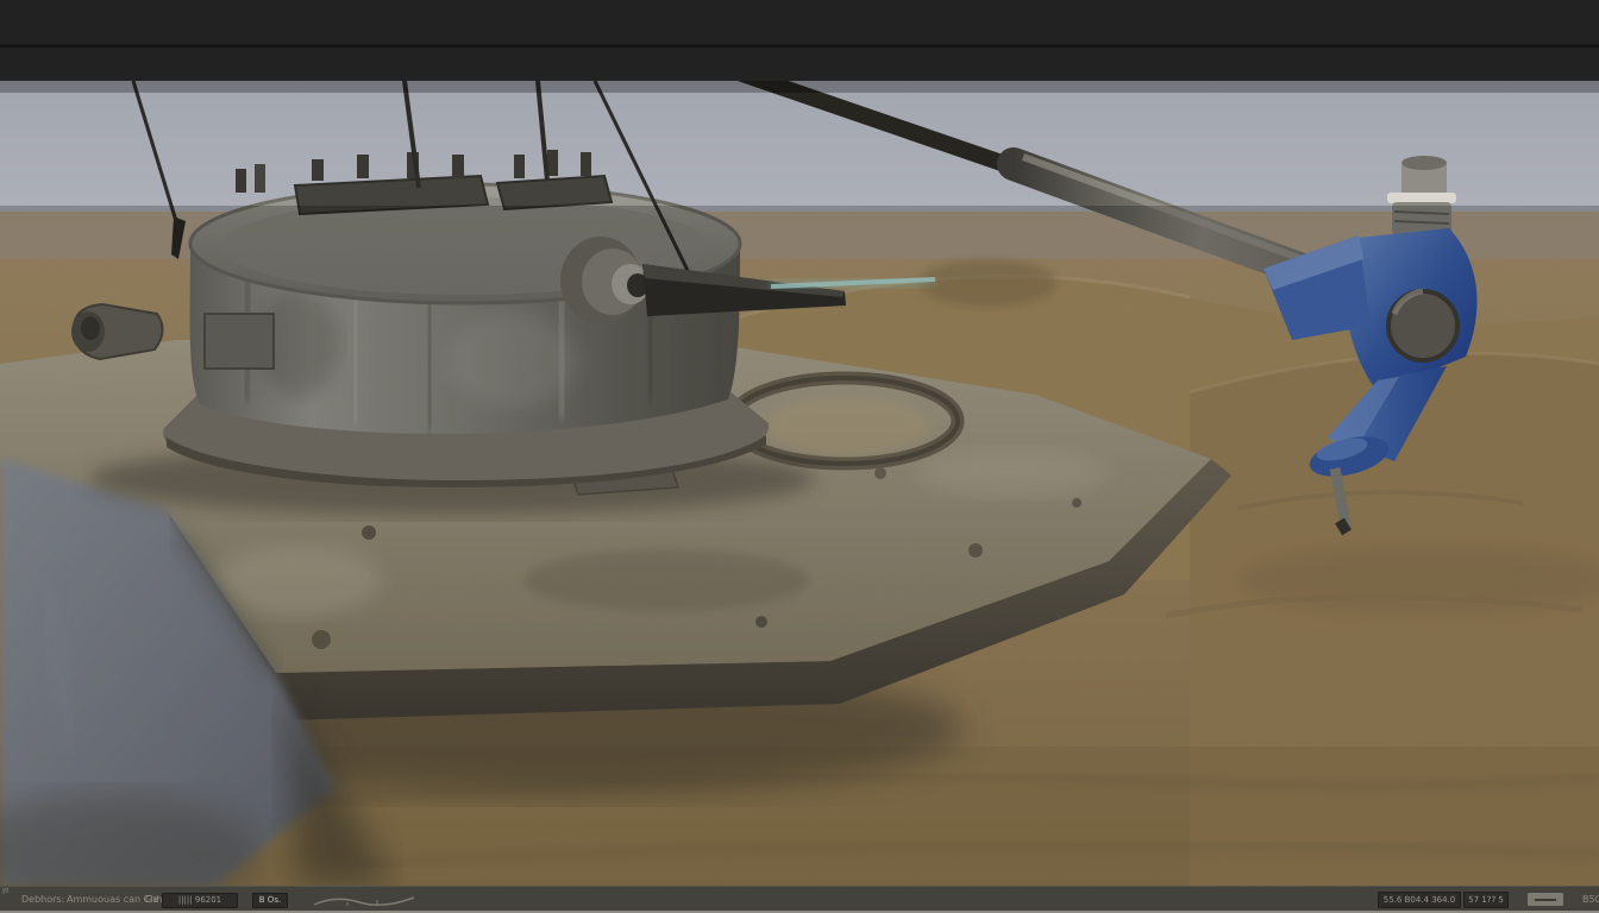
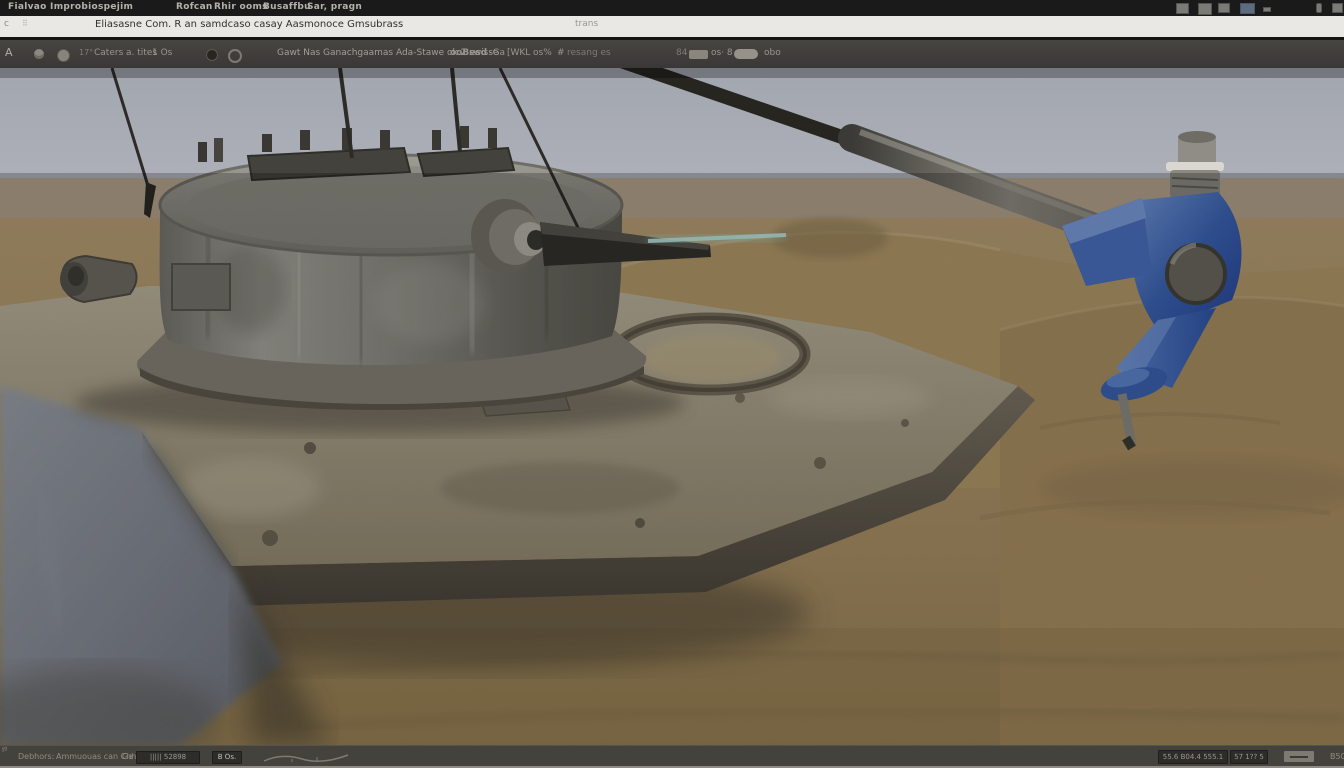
+ Fialvao Improbiospejim
+ Rofcan
+ Rhir ooms
+ Busaffbu
+ Sar, pragn
+ c
+ ⠿
+ Eliasasne Com. R an samdcaso casay Aasmonoce Gmsubrass
+ trans
+ A
+ 17°
+ Caters
+ a. tites
+ 1 Os
+ Gawt Nas Ganachgaamas Ada-Stawe ok 2 swisse
+ ooBesd
+ -Ga
+ [WKL
+ os%
+ #
+ resang es
+ 84
+ os· 8
+ obo
  Iº
  Debhors:
  Ammuouas can Chh
  Ga
- ||||| 96201
+ ||||| 52898
  B Os.
- 55.6 B04.4 364.0
+ 55.6 B04.4 555.1
  57 1?? 5
  B50
